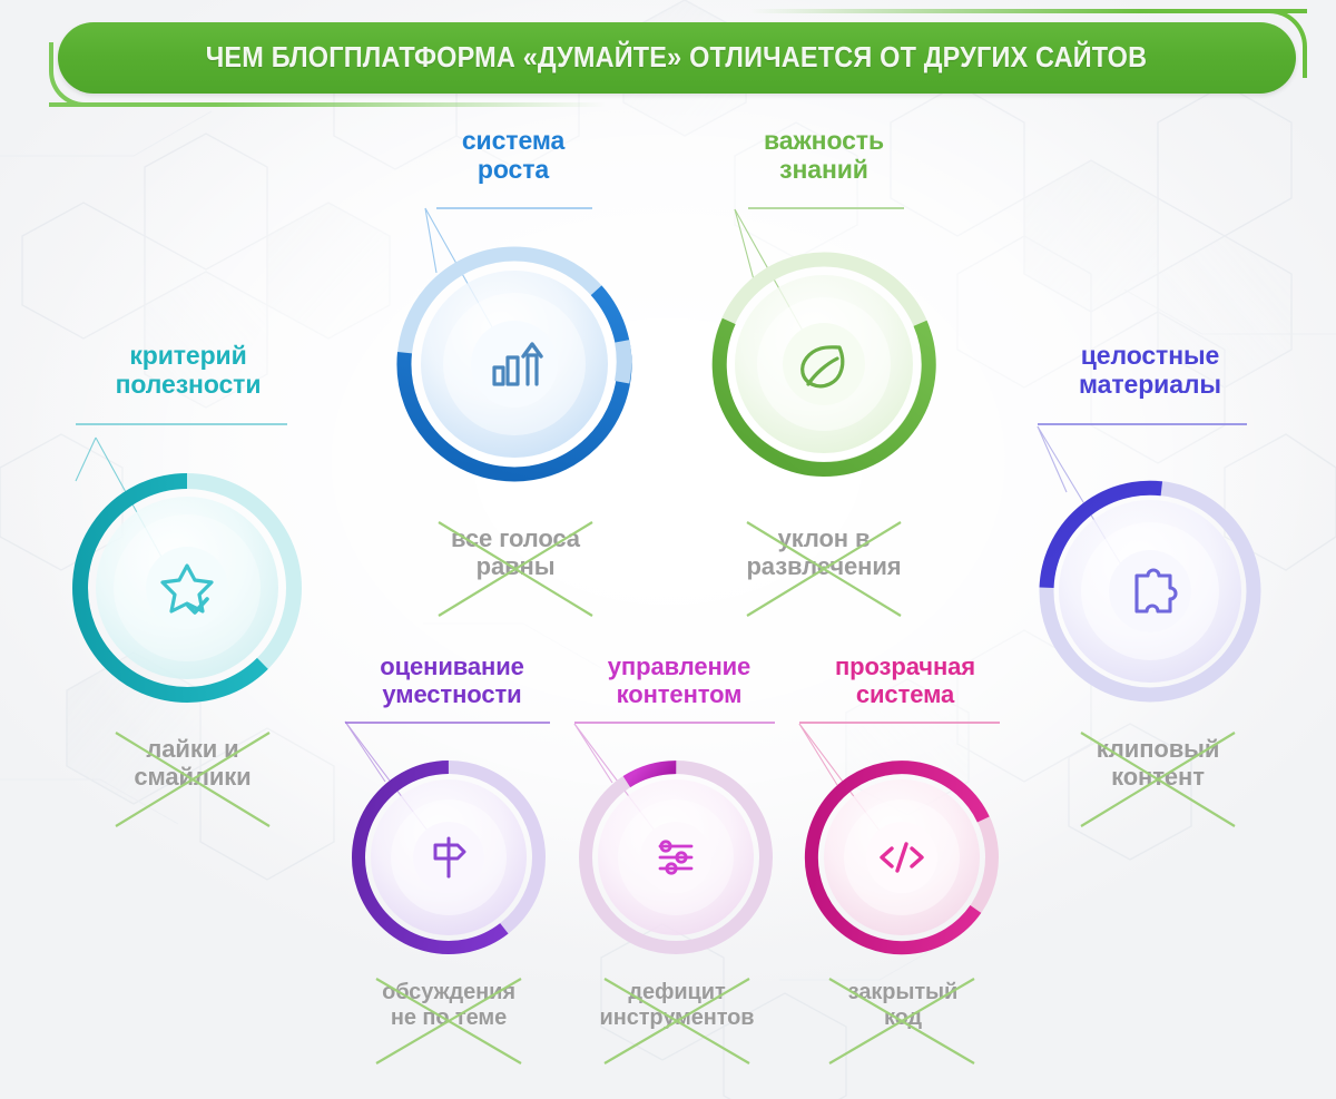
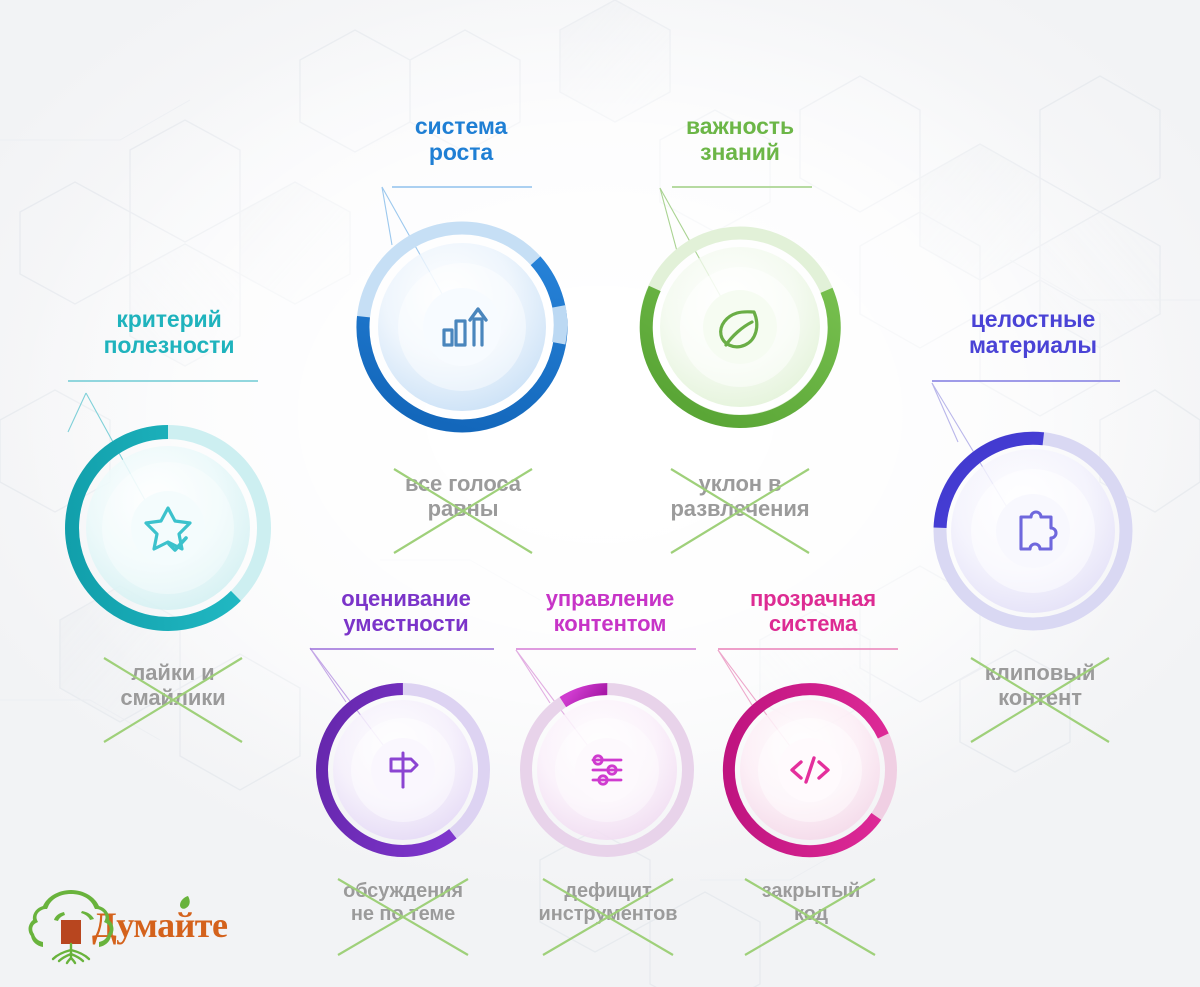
- ЧЕМ БЛОГПЛАТФОРМА «ДУМАЙТЕ» ОТЛИЧАЕТСЯ ОТ ДРУГИХ САЙТОВ
  критерий
  полезности
  лайки и
  смалики
  система
  роста
  все голоса
  раны
  важность
  знаний
  уклон в
  развлечения
  целостные
  материалы
  клиповый
  контент
  оценивание
  уместности
  обсуждения
  не п теме
  управление
  контентом
  дефицит
  инстрентов
  прозрачная
  система
  акрыты
  код
+ Думайте
